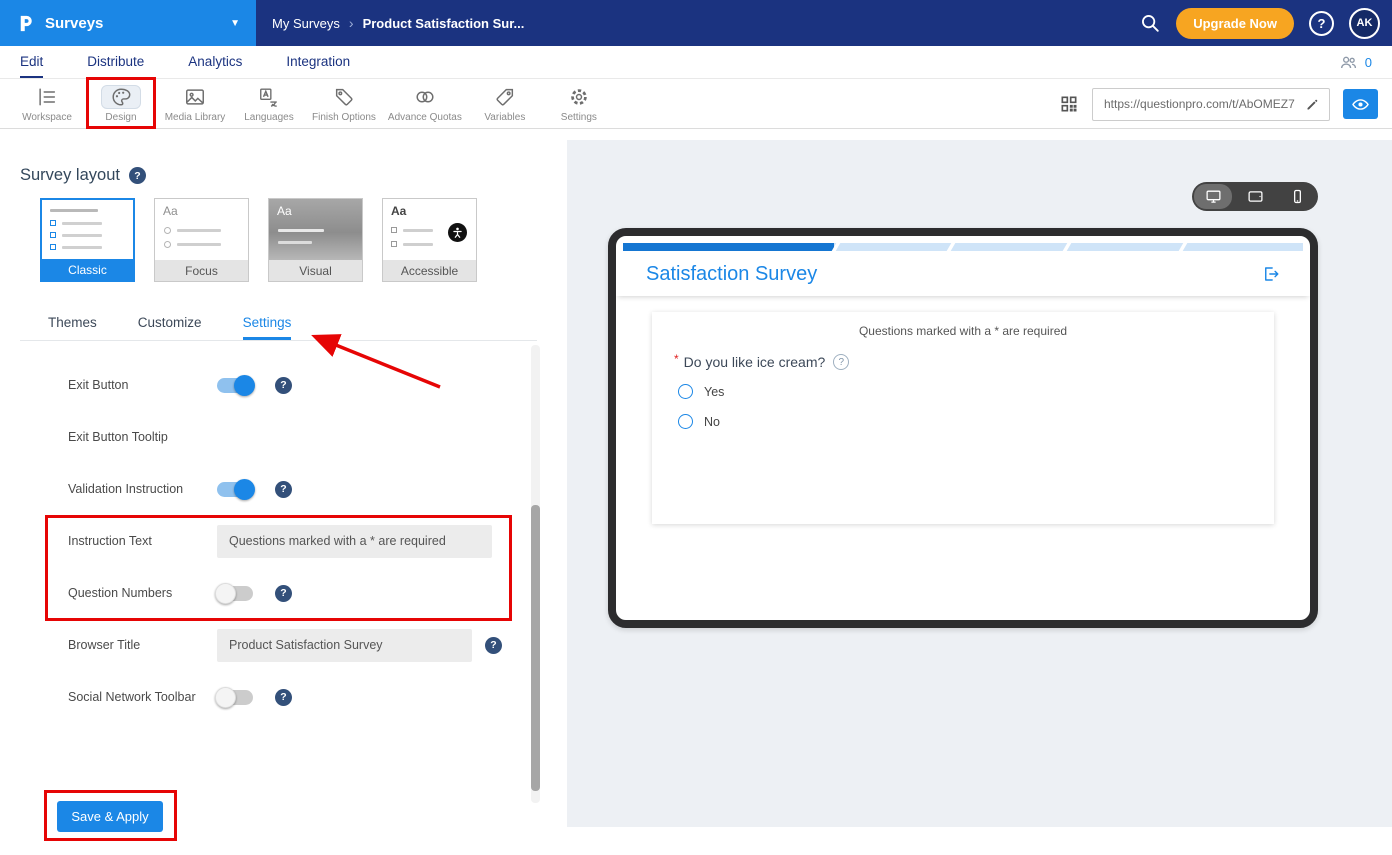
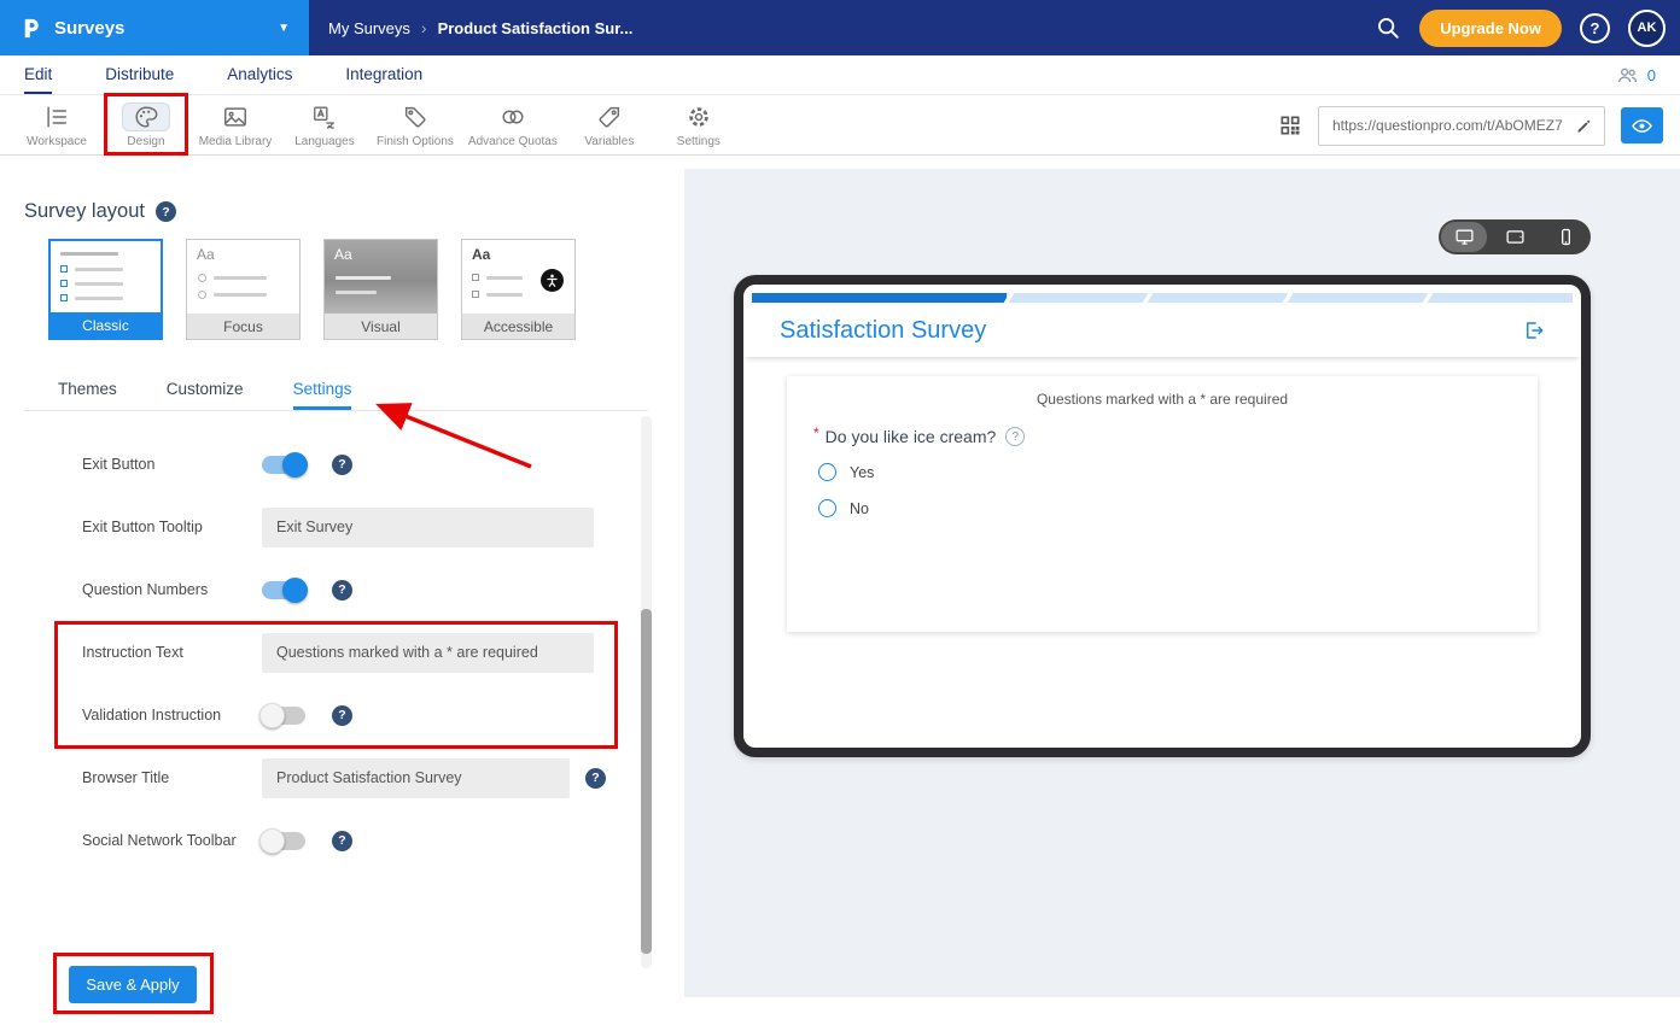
  Surveys
  ▼
  My Surveys
  ›
  Product Satisfaction Sur...
  Upgrade Now
  ?
  AK
  Edit
  Distribute
  Analytics
  Integration
  0
  Workspace
  Design
  Media Library
  Languages
  Finish Options
  Advance Quotas
  Variables
  Settings
  https://questionpro.com/t/AbOMEZ7
  Survey layout
  ?
  Classic
  Aa
  Focus
  Aa
  Visual
  Aa
  Accessible
  Themes
  Customize
  Settings
  Exit Button
  ?
  Exit Button Tooltip
+ Exit Survey
- Validation Instruction
+ Question Numbers
  ?
  Instruction Text
  Questions marked with a * are required
- Question Numbers
+ Validation Instruction
  ?
  Browser Title
  Product Satisfaction Survey
  ?
  Social Network Toolbar
  ?
  Save & Apply
  Satisfaction Survey
  Questions marked with a * are required
  *
  Do you like ice cream?
  ?
  Yes
  No
